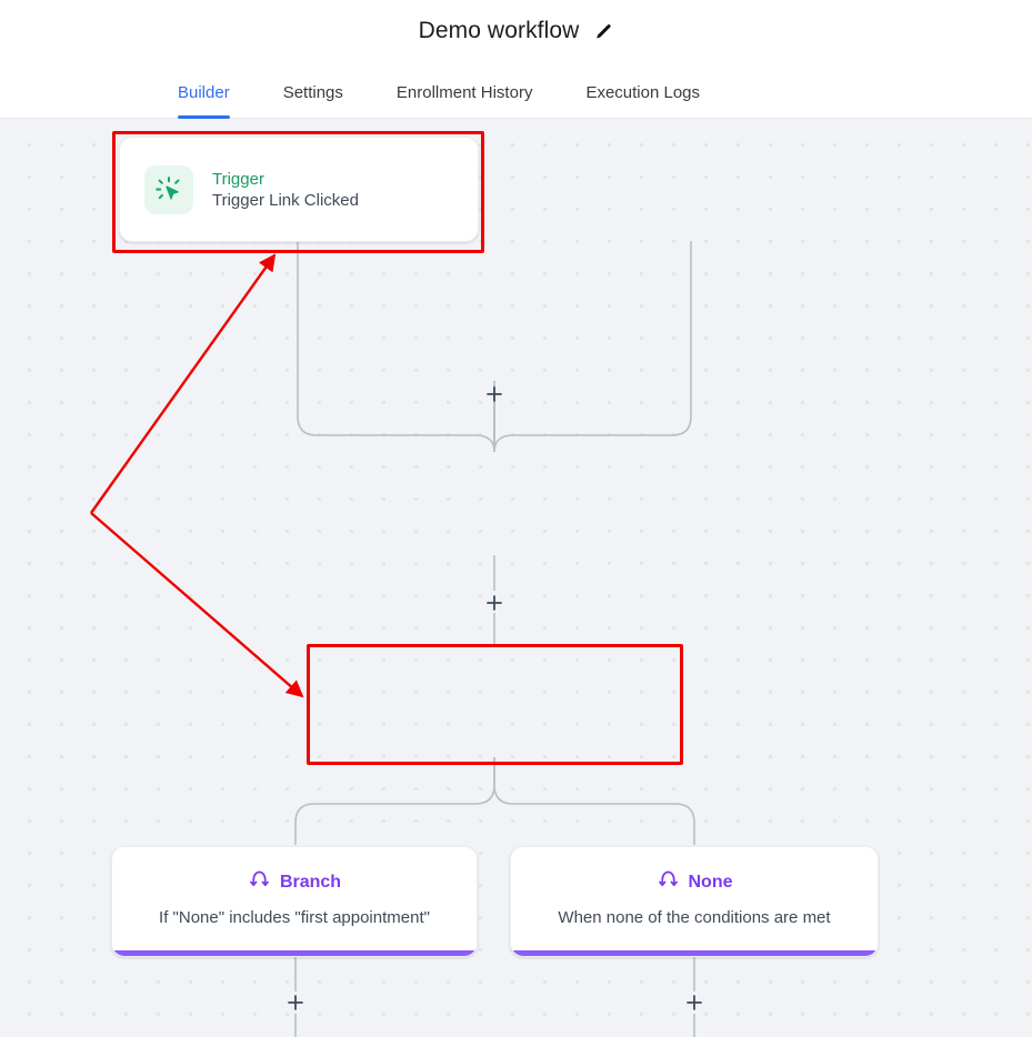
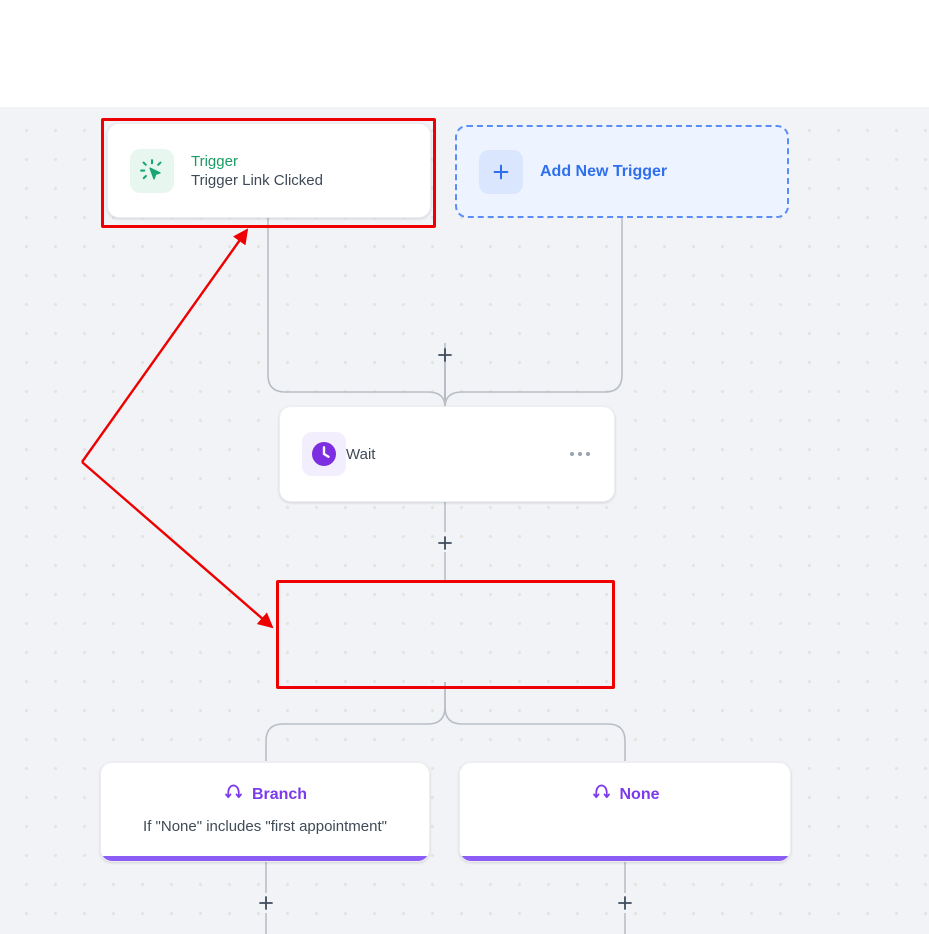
- Demo workflow
- Builder
- Settings
- Enrollment History
- Execution Logs
  Trigger
  Trigger Link Clicked
+ Add New Trigger
+ Wait
  Branch
  If "None" includes "first appointment"
  None
- When none of the conditions are met
